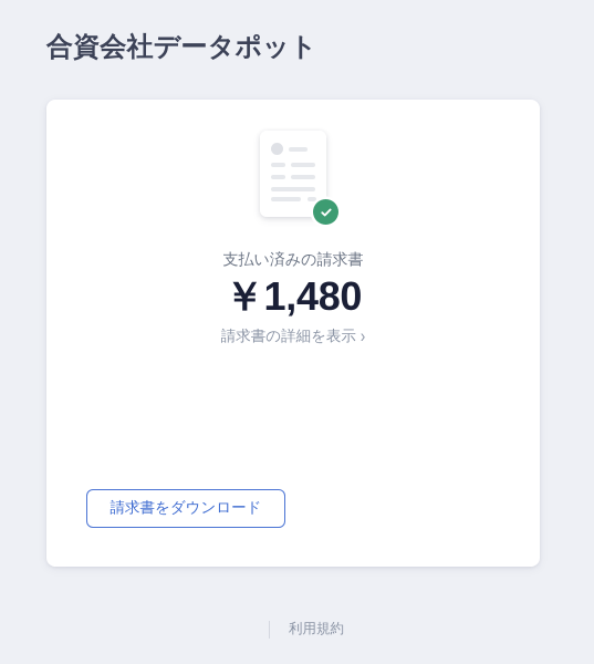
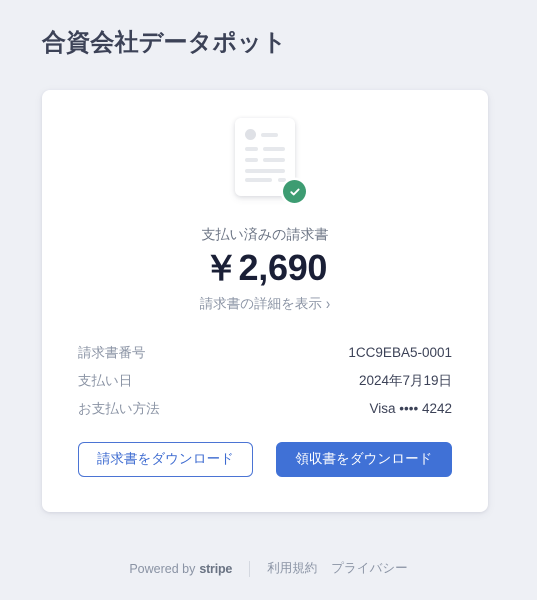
  合資会社データポット
  支払い済みの請求書
- ￥1,480
+ ￥2,690
  請求書の詳細を表示 ›
+ 請求書番号
+ 1CC9EBA5-0001
+ 支払い日
+ 2024年7月19日
+ お支払い方法
+ Visa •••• 4242
  請求書をダウンロード
+ 領収書をダウンロード
+ Powered by
+ stripe
  利用規約
+ プライバシー
